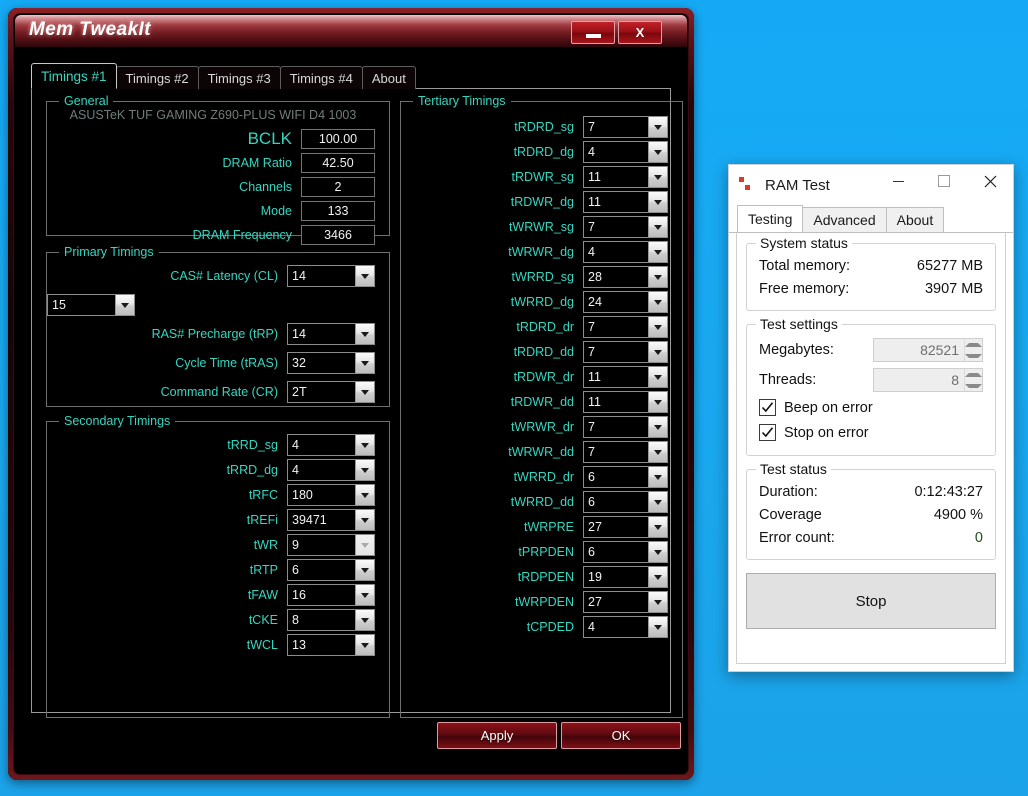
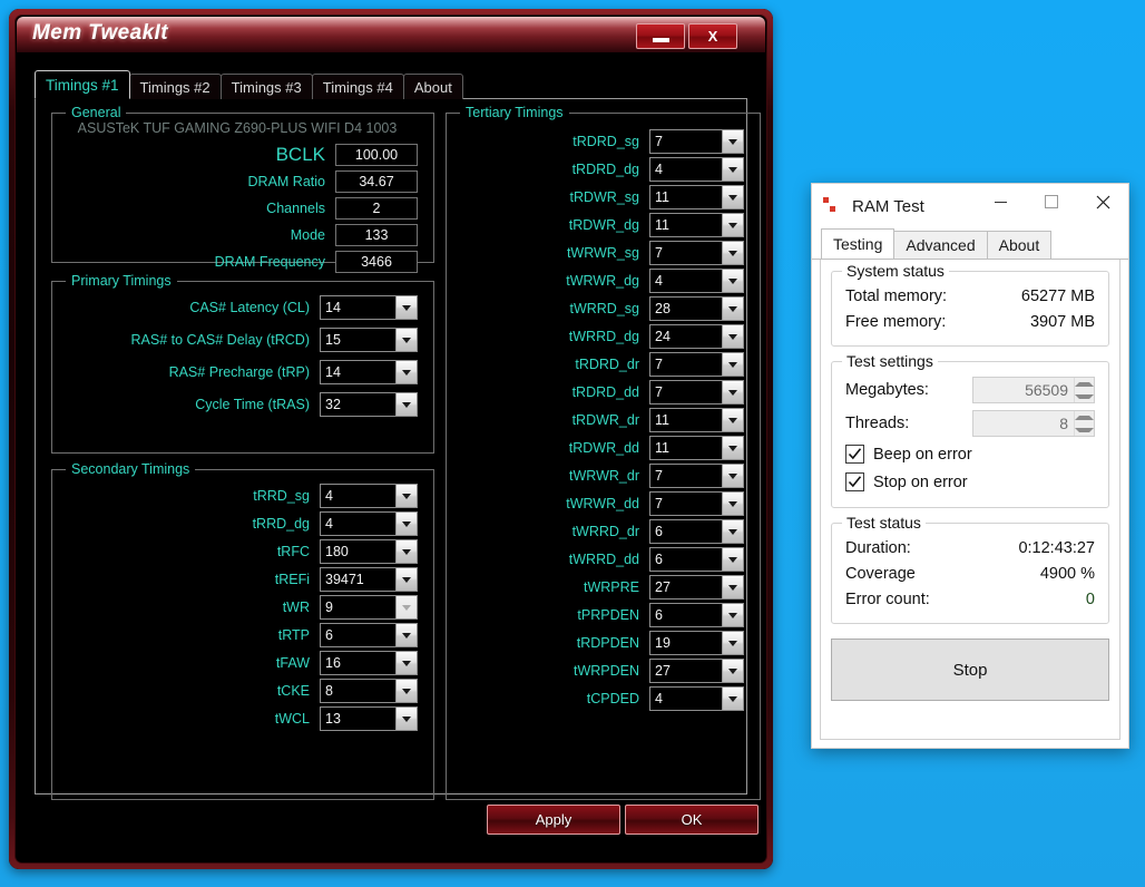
  Mem TweakIt
  X
  Timings #1
  Timings #2
  Timings #3
  Timings #4
  About
  General
  ASUSTeK TUF GAMING Z690-PLUS WIFI D4 1003
  BCLK
  100.00
  DRAM Ratio
- 42.50
+ 34.67
  Channels
  2
  Mode
  133
  DRAM Frequency
  3466
  Primary Timings
  CAS# Latency (CL)
  14
+ RAS# to CAS# Delay (tRCD)
  15
  RAS# Precharge (tRP)
  14
  Cycle Time (tRAS)
  32
- Command Rate (CR)
- 2T
  Secondary Timings
  tRRD_sg
  4
  tRRD_dg
  4
  tRFC
  180
  tREFi
  39471
  tWR
  9
  tRTP
  6
  tFAW
  16
  tCKE
  8
  tWCL
  13
  Tertiary Timings
  tRDRD_sg
  7
  tRDRD_dg
  4
  tRDWR_sg
  11
  tRDWR_dg
  11
  tWRWR_sg
  7
  tWRWR_dg
  4
  tWRRD_sg
  28
  tWRRD_dg
  24
  tRDRD_dr
  7
  tRDRD_dd
  7
  tRDWR_dr
  11
  tRDWR_dd
  11
  tWRWR_dr
  7
  tWRWR_dd
  7
  tWRRD_dr
  6
  tWRRD_dd
  6
  tWRPRE
  27
  tPRPDEN
  6
  tRDPDEN
  19
  tWRPDEN
  27
  tCPDED
  4
  Apply
  OK
  RAM Test
  Testing
  Advanced
  About
  System status
  Total memory:
  65277 MB
  Free memory:
  3907 MB
  Test settings
  Megabytes:
- 82521
+ 56509
  Threads:
  8
  Beep on error
  Stop on error
  Test status
  Duration:
  0:12:43:27
  Coverage
  4900 %
  Error count:
  0
  Stop
